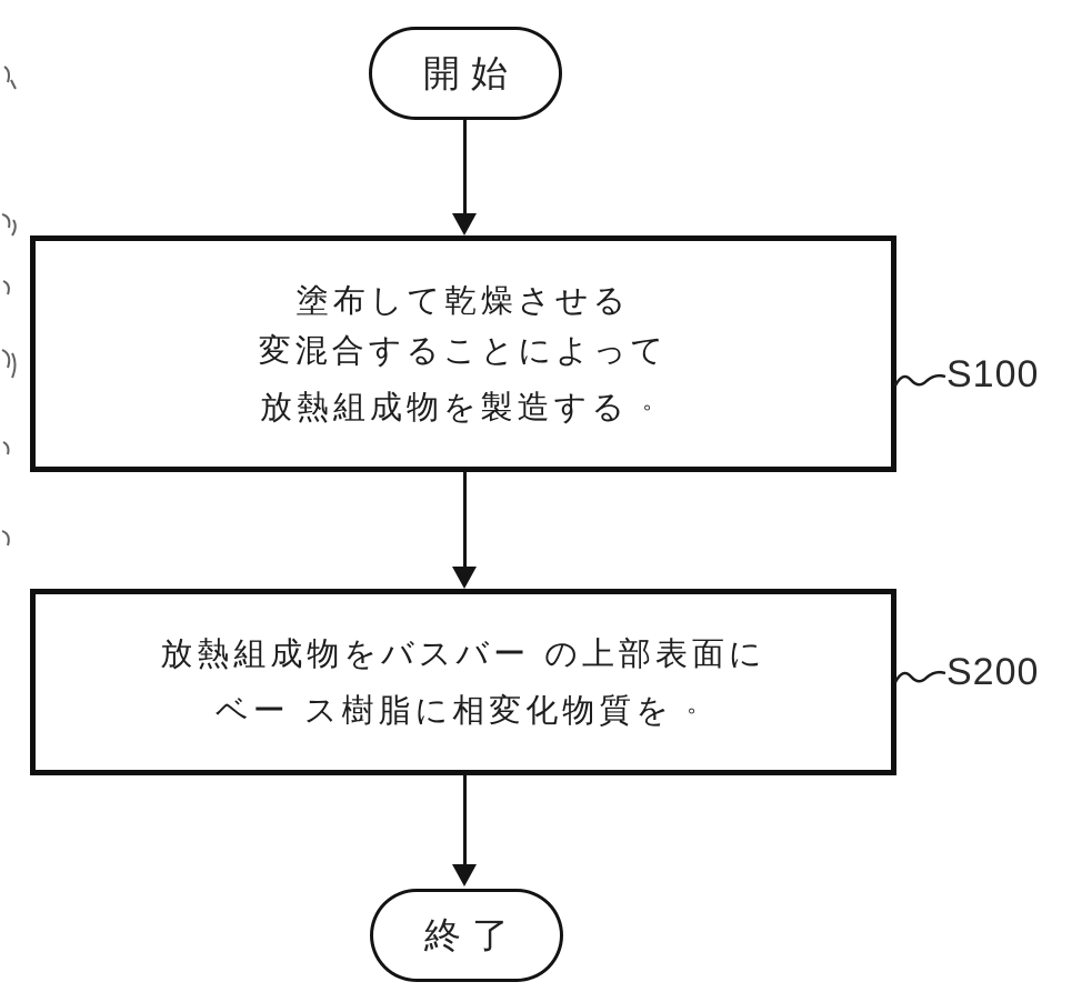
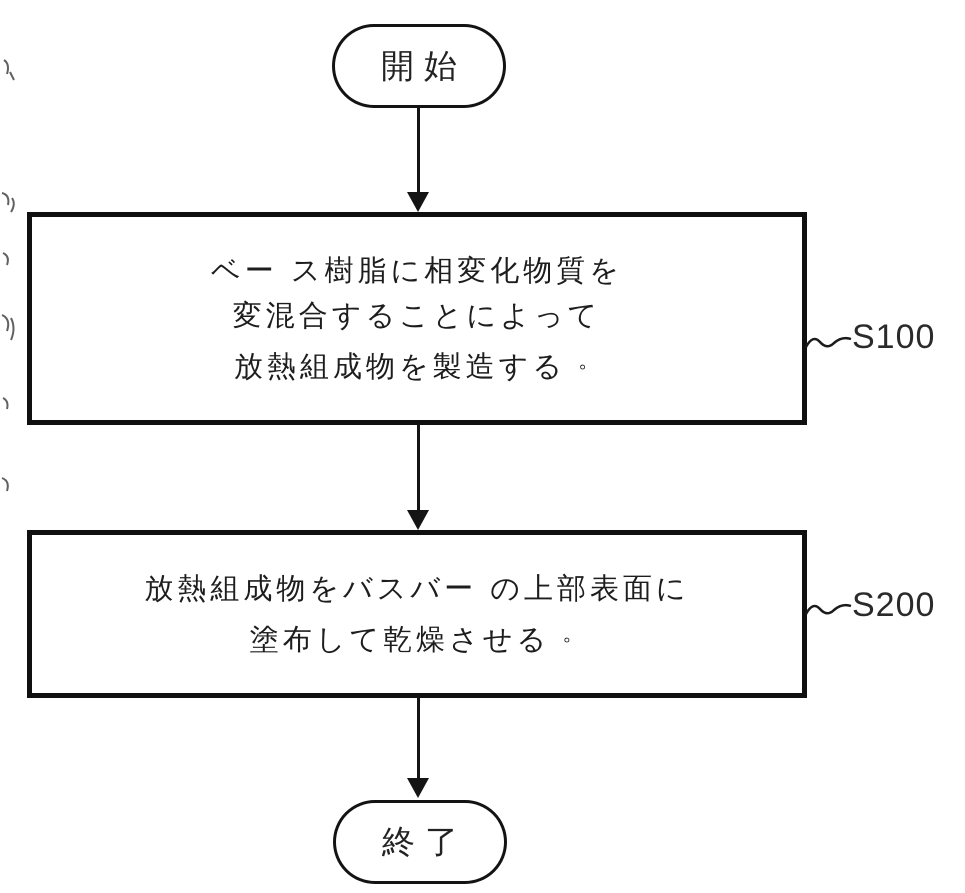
  開始
- 塗布して乾燥させる
+ ベー ス樹脂に相変化物質を
  変混合することによって
  放熱組成物を製造する 。
  S100
  放熱組成物をバスバー の上部表面に
- ベー ス樹脂に相変化物質を 。
+ 塗布して乾燥させる 。
  S200
  終了
